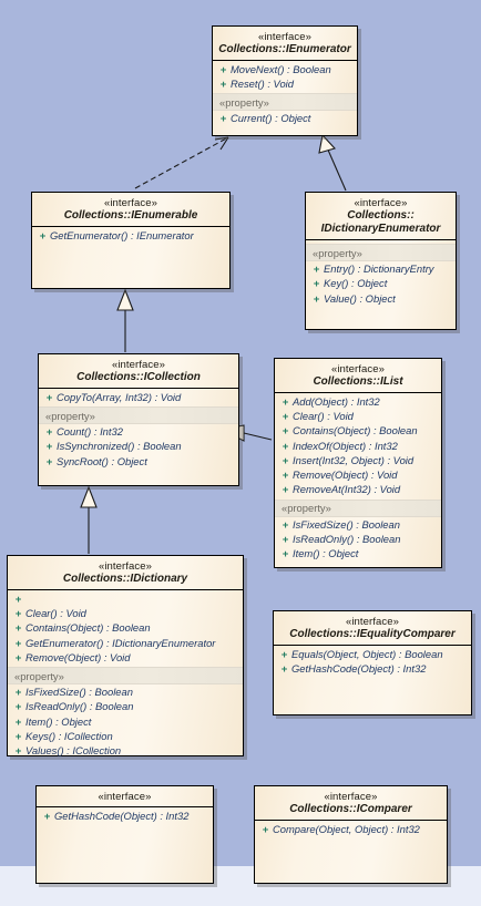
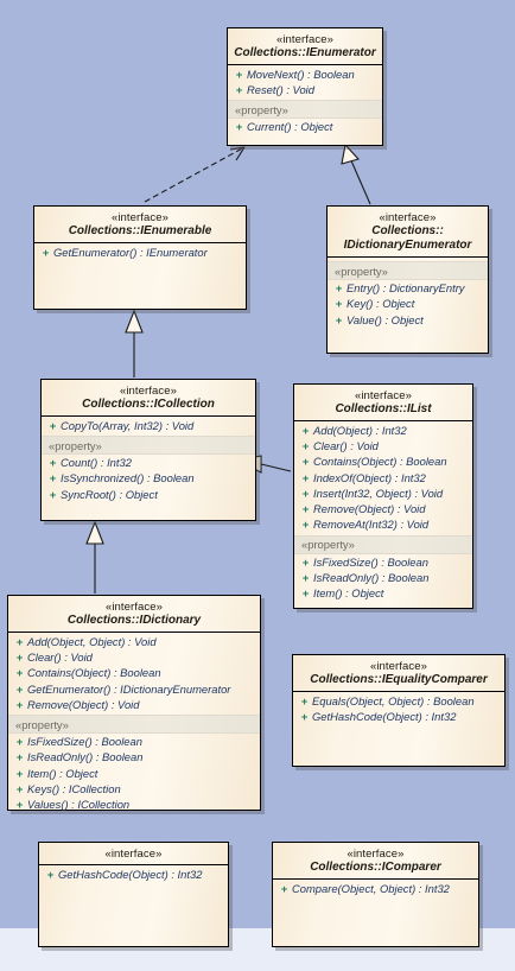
  «interface»
  Collections::IEnumerator
  +
  MoveNext() : Boolean
  +
  Reset() : Void
  «property»
  +
  Current() : Object
  «interface»
  Collections::IEnumerable
  +
  GetEnumerator() : IEnumerator
  «interface»
  Collections::
  IDictionaryEnumerator
  «property»
  +
  Entry() : DictionaryEntry
  +
  Key() : Object
  +
  Value() : Object
  «interface»
  Collections::ICollection
  +
  CopyTo(Array, Int32) : Void
  «property»
  +
  Count() : Int32
  +
  IsSynchronized() : Boolean
  +
  SyncRoot() : Object
  «interface»
  Collections::IList
  +
  Add(Object) : Int32
  +
  Clear() : Void
  +
  Contains(Object) : Boolean
  +
  IndexOf(Object) : Int32
  +
  Insert(Int32, Object) : Void
  +
  Remove(Object) : Void
  +
  RemoveAt(Int32) : Void
  «property»
  +
  IsFixedSize() : Boolean
  +
  IsReadOnly() : Boolean
  +
  Item() : Object
  «interface»
  Collections::IDictionary
  +
+ Add(Object, Object) : Void
  +
  Clear() : Void
  +
  Contains(Object) : Boolean
  +
  GetEnumerator() : IDictionaryEnumerator
  +
  Remove(Object) : Void
  «property»
  +
  IsFixedSize() : Boolean
  +
  IsReadOnly() : Boolean
  +
  Item() : Object
  +
  Keys() : ICollection
  +
  Values() : ICollection
  «interface»
  Collections::IEqualityComparer
  +
  Equals(Object, Object) : Boolean
  +
  GetHashCode(Object) : Int32
  «interface»
  +
  GetHashCode(Object) : Int32
  «interface»
  Collections::IComparer
  +
  Compare(Object, Object) : Int32
